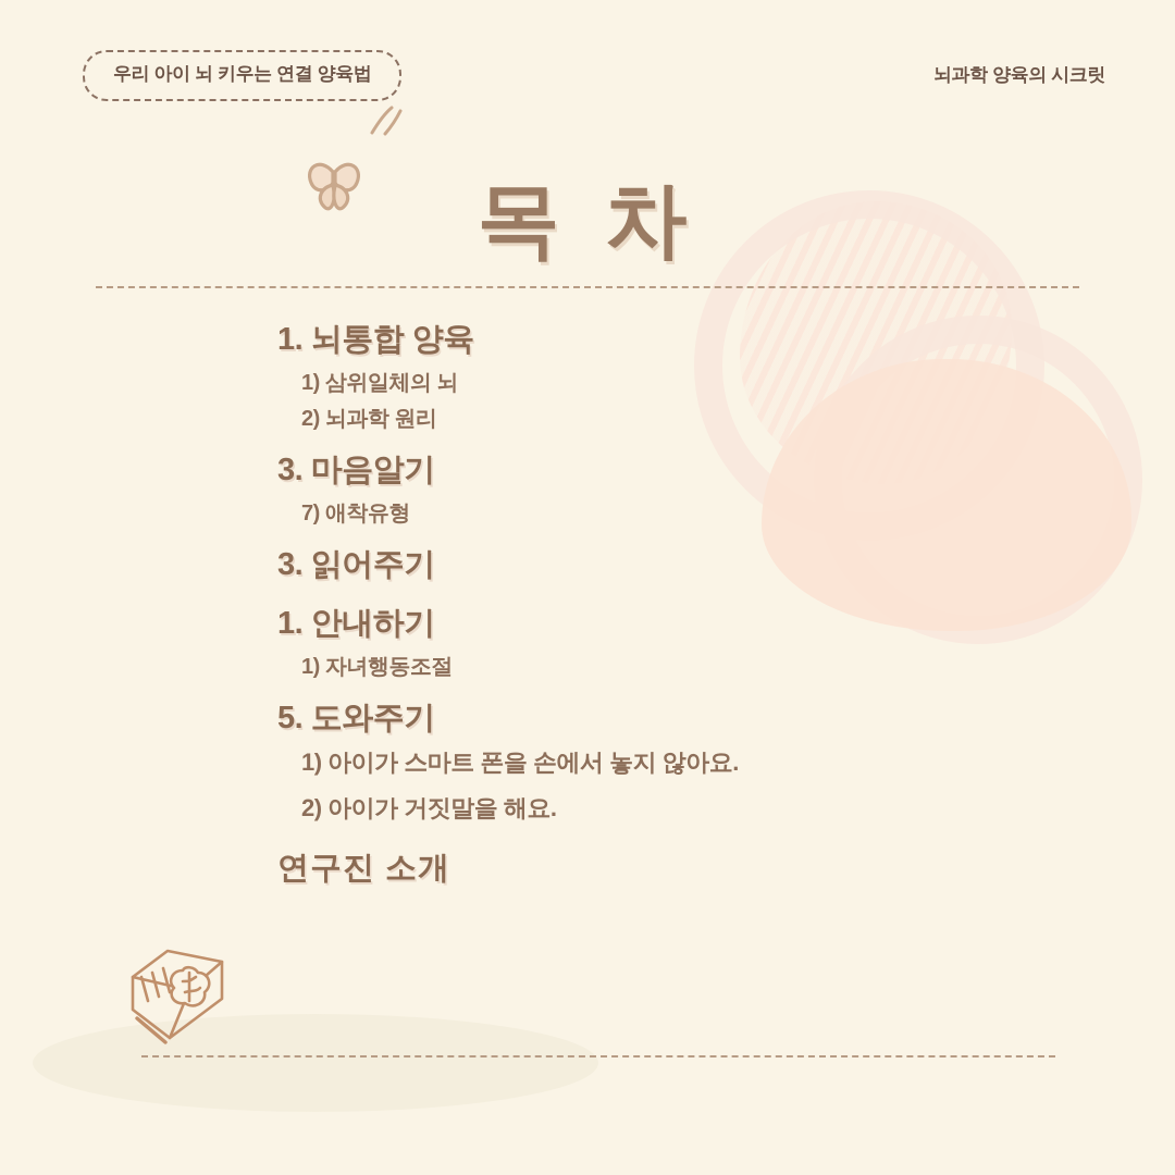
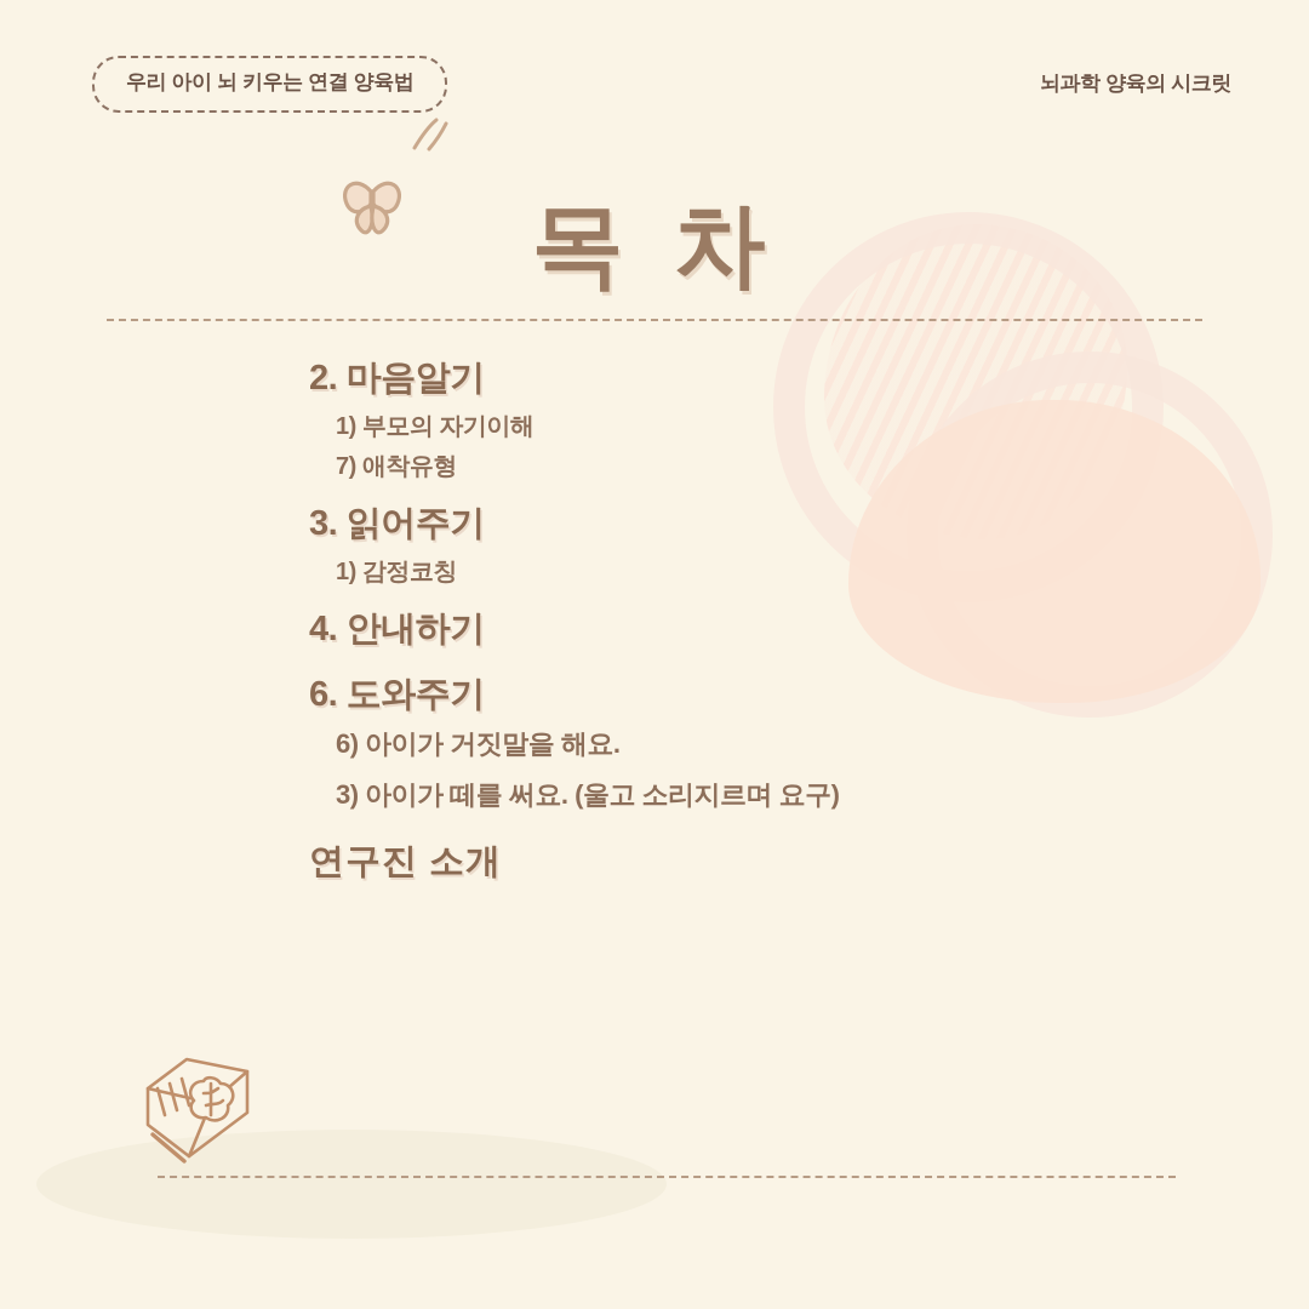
  우리 아이 뇌 키우는 연결 양육법
  뇌과학 양육의 시크릿
  목 차
- 1. 뇌통합 양육
- 1) 삼위일체의 뇌
- 2) 뇌과학 원리
- 3. 마음알기
+ 2. 마음알기
+ 1) 부모의 자기이해
  7) 애착유형
  3. 읽어주기
+ 1) 감정코칭
- 1. 안내하기
+ 4. 안내하기
- 1) 자녀행동조절
- 5. 도와주기
+ 6. 도와주기
- 1) 아이가 스마트 폰을 손에서 놓지 않아요.
- 2) 아이가 거짓말을 해요.
+ 6) 아이가 거짓말을 해요.
+ 3) 아이가 떼를 써요. (울고 소리지르며 요구)
  연구진 소개
